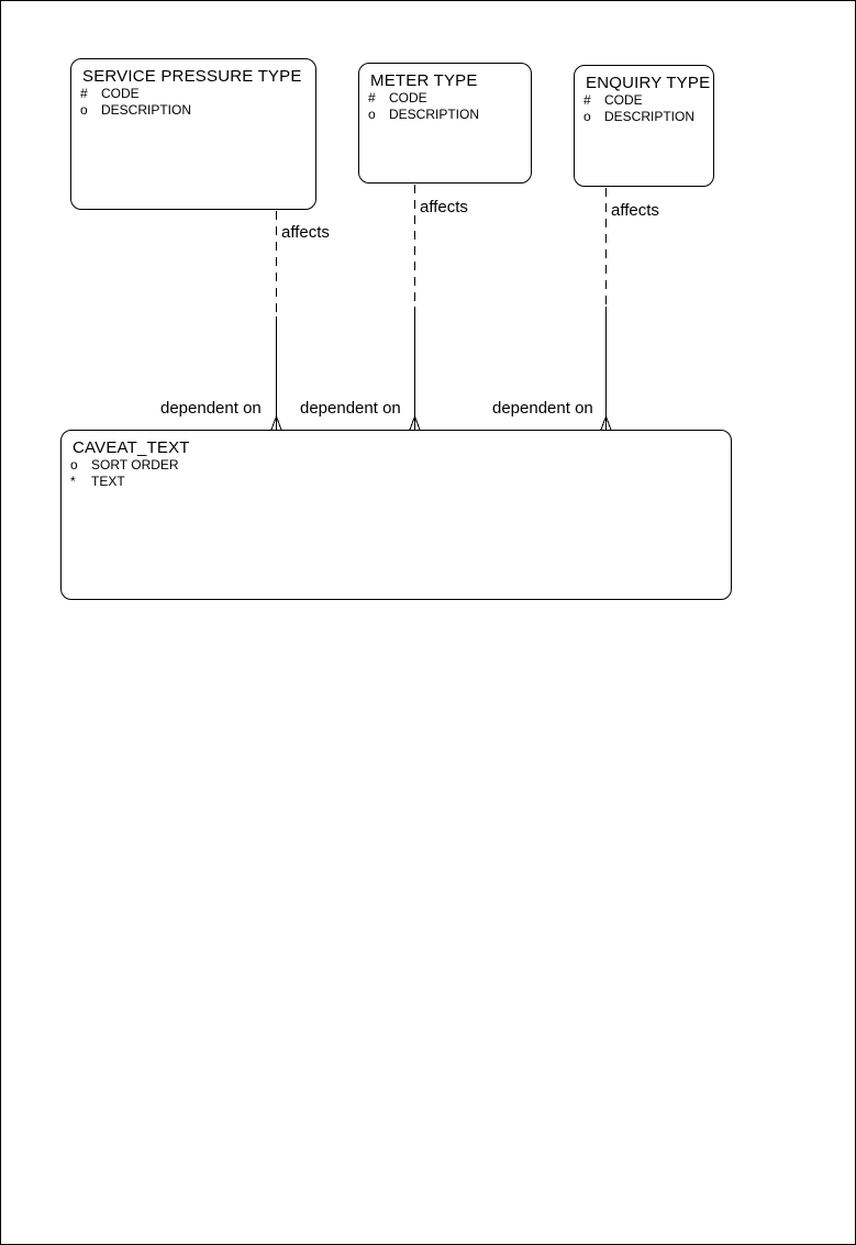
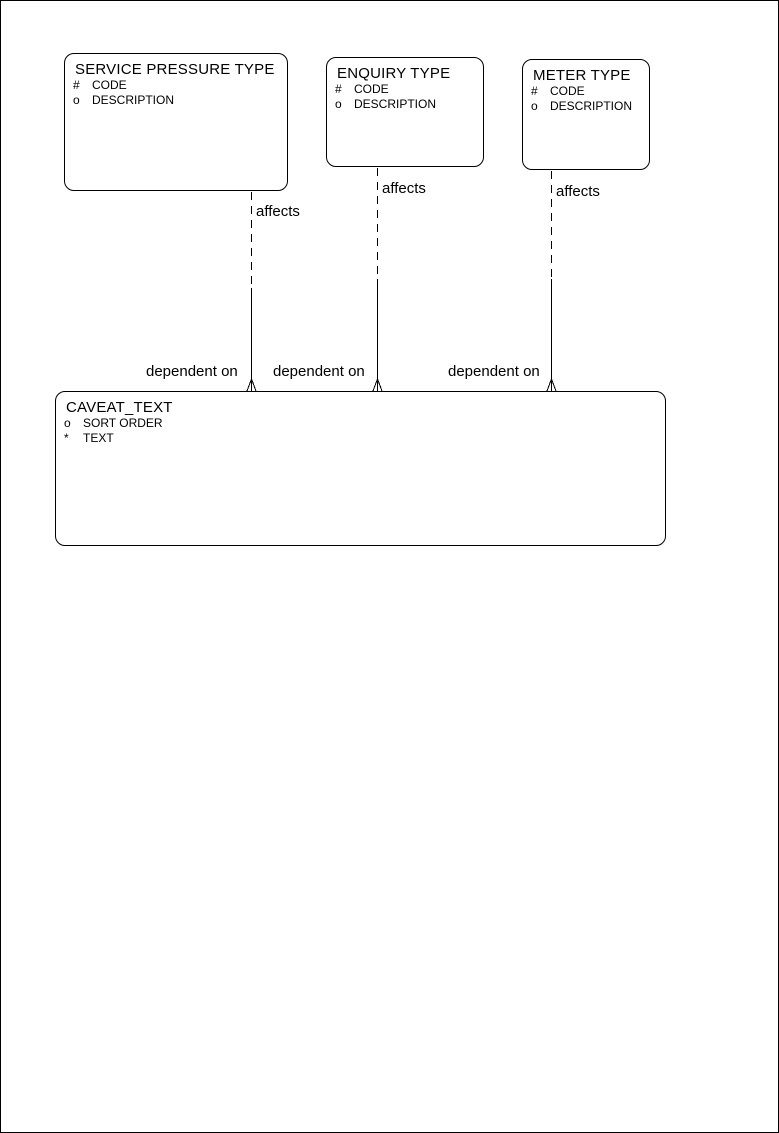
  SERVICE PRESSURE TYPE
  # CODE
  o DESCRIPTION
- METER TYPE
+ ENQUIRY TYPE
  # CODE
  o DESCRIPTION
- ENQUIRY TYPE
+ METER TYPE
  # CODE
  o DESCRIPTION
  CAVEAT_TEXT
  o SORT ORDER
  * TEXT
  affects
  affects
  affects
  dependent on
  dependent on
  dependent on
